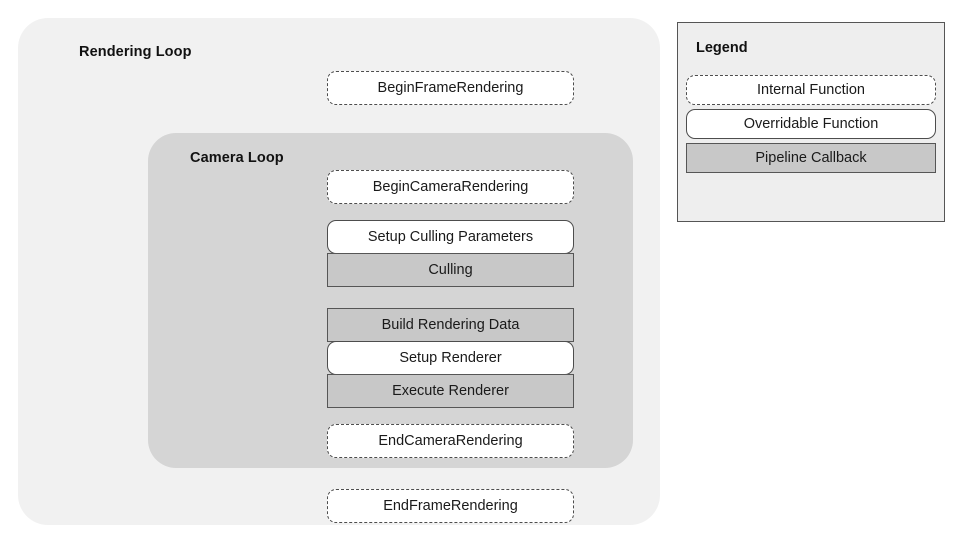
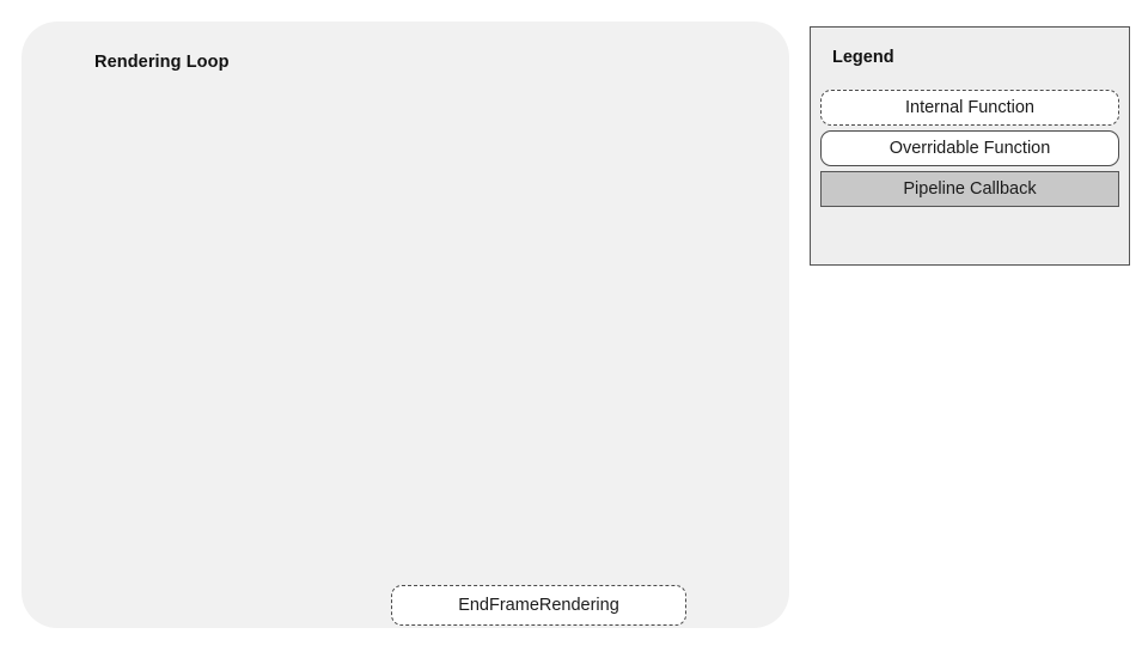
  Rendering Loop
- BeginFrameRendering
- Camera Loop
- BeginCameraRendering
- Setup Culling Parameters
- Culling
- Build Rendering Data
- Setup Renderer
- Execute Renderer
- EndCameraRendering
  EndFrameRendering
  Legend
  Internal Function
  Overridable Function
  Pipeline Callback
